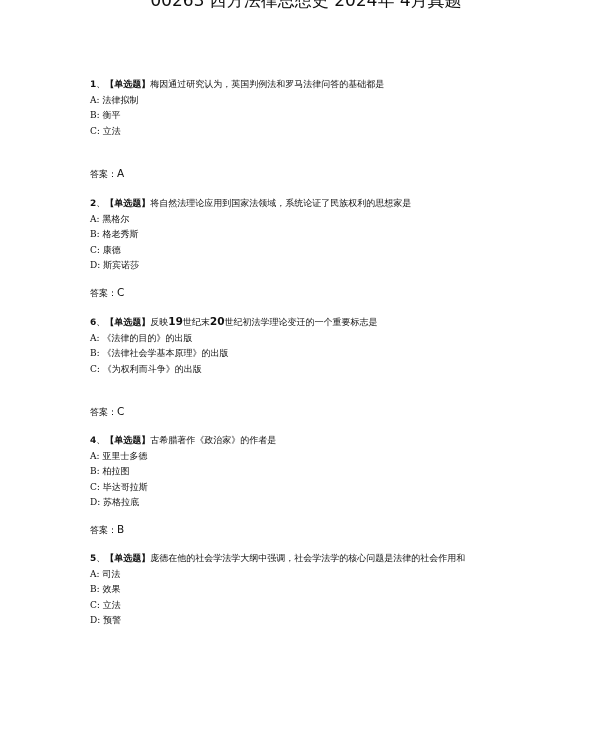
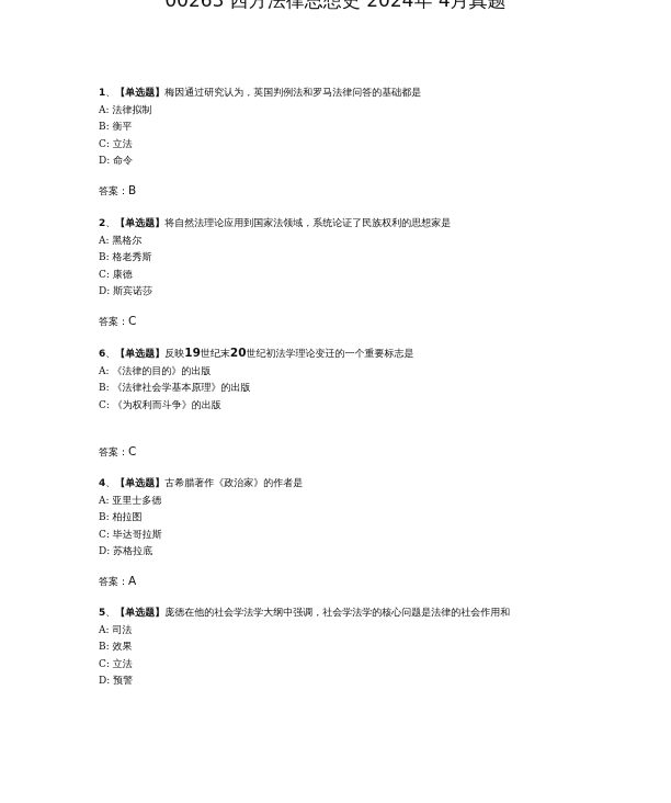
  00263 西方法律思想史 2024年 4月真题
  1、【单选题】梅因通过研究认为，英国判例法和罗马法律问答的基础都是
  A: 法律拟制
  B: 衡平
  C: 立法
+ D: 命令
- 答案：A
+ 答案：B
  2、【单选题】将自然法理论应用到国家法领域，系统论证了民族权利的思想家是
  A: 黑格尔
  B: 格老秀斯
  C: 康德
  D: 斯宾诺莎
  答案：C
  6、【单选题】反映19世纪末20世纪初法学理论变迁的一个重要标志是
  A: 《法律的目的》的出版
  B: 《法律社会学基本原理》的出版
  C: 《为权利而斗争》的出版
  答案：C
  4、【单选题】古希腊著作《政治家》的作者是
  A: 亚里士多德
  B: 柏拉图
  C: 毕达哥拉斯
  D: 苏格拉底
- 答案：B
+ 答案：A
  5、【单选题】庞德在他的社会学法学大纲中强调，社会学法学的核心问题是法律的社会作用和
  A: 司法
  B: 效果
  C: 立法
  D: 预警
